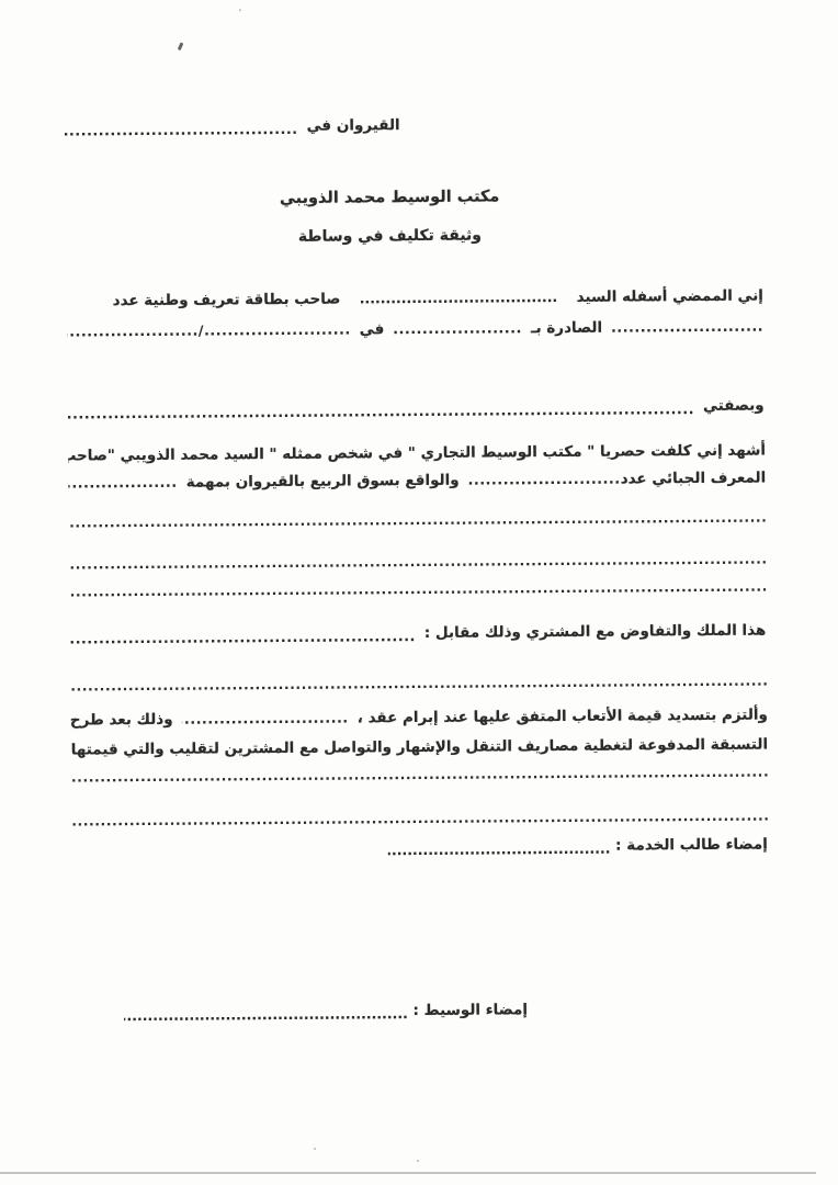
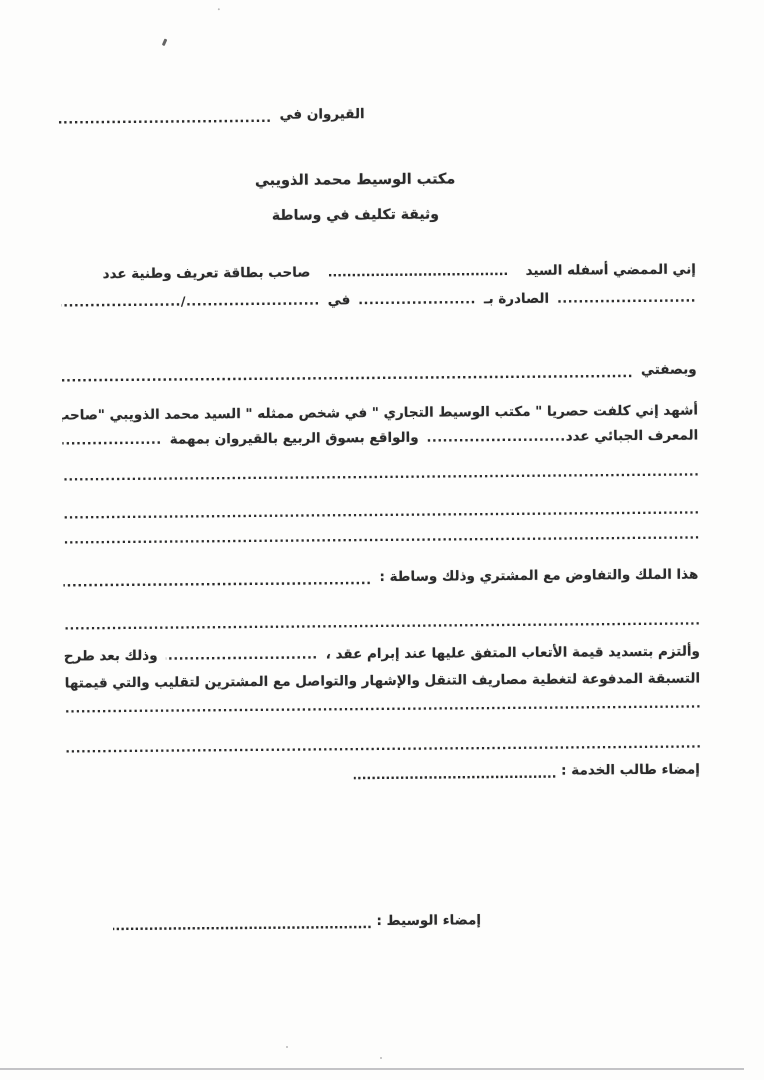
  القيروان في
  مكتب الوسيط محمد الذويبي
  وثيقة تكليف في وساطة
  إني الممضي أسفله السيد ...................................... صاحب بطاقة تعريف وطنية عدد
  ..........................
  الصادرة بـ
  ......................
  في
  وبصفتي
  أشهد إني كلفت حصريا " مكتب الوسيط التجاري " في شخص ممثله " السيد محمد الذويبي "صاحب
  المعرف الجبائي عدد
  ..........................
  والواقع بسوق الربيع بالقيروان بمهمة
- هذا الملك والتفاوض مع المشتري وذلك مقابل :
+ هذا الملك والتفاوض مع المشتري وذلك وساطة :
  وألتزم بتسديد قيمة الأتعاب المتفق عليها عند إبرام عقد ،
  وذلك بعد طرح
  التسبقة المدفوعة لتغطية مصاريف التنقل والإشهار والتواصل مع المشترين لتقليب والتي قيمتها
  إمضاء طالب الخدمة : ...........................................
  إمضاء الوسيط : .......................................................
